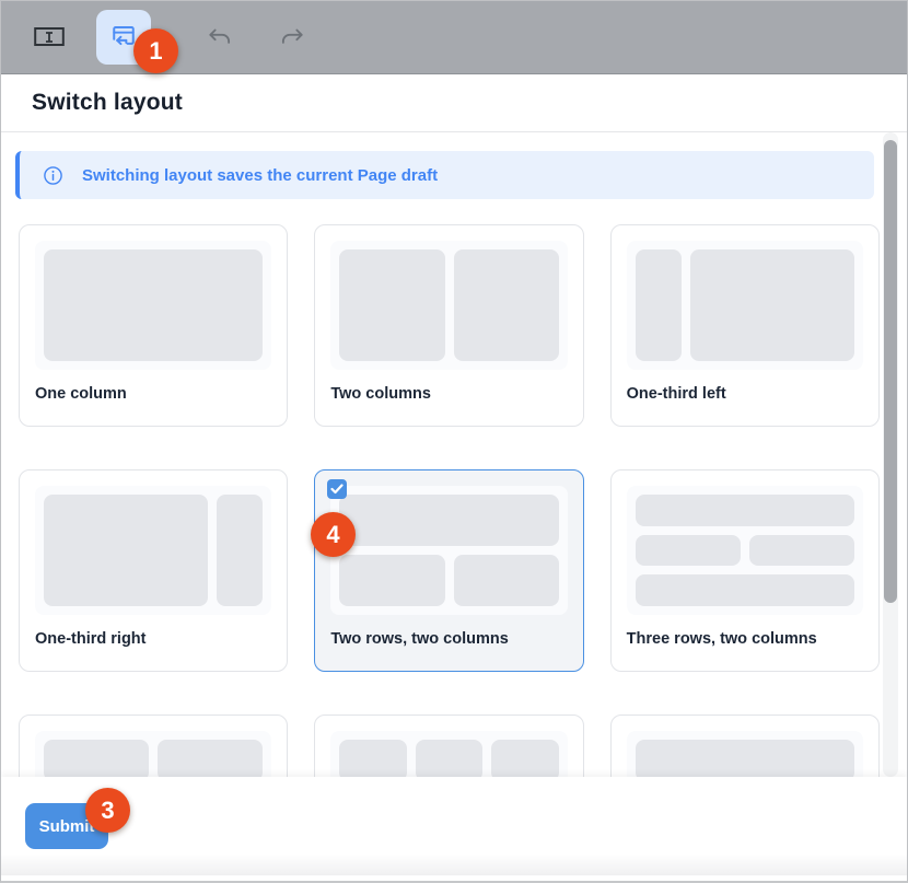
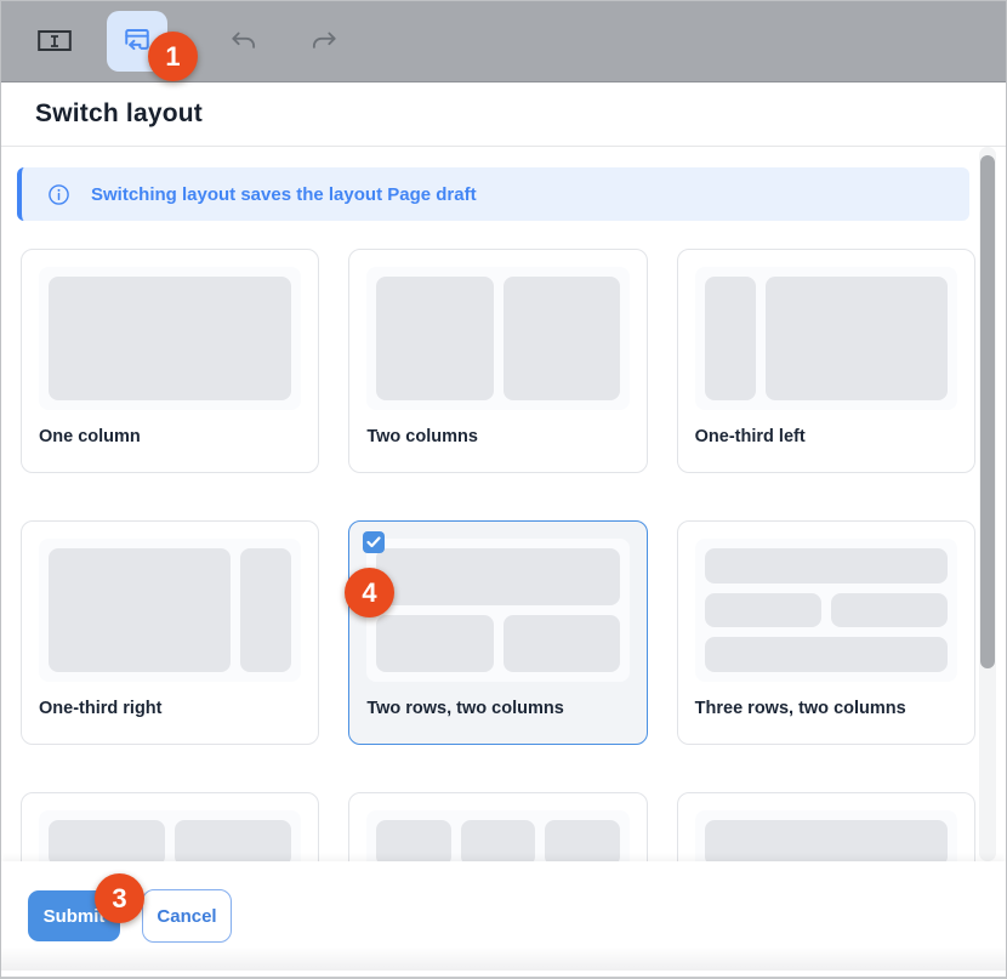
  Switch layout
- Switching layout saves the current Page draft
+ Switching layout saves the layout Page draft
  One column
  Two columns
  One-third left
  One-third right
  Two rows, two columns
  Three rows, two columns
  Submi
+ Cancel
  1
  4
  3
